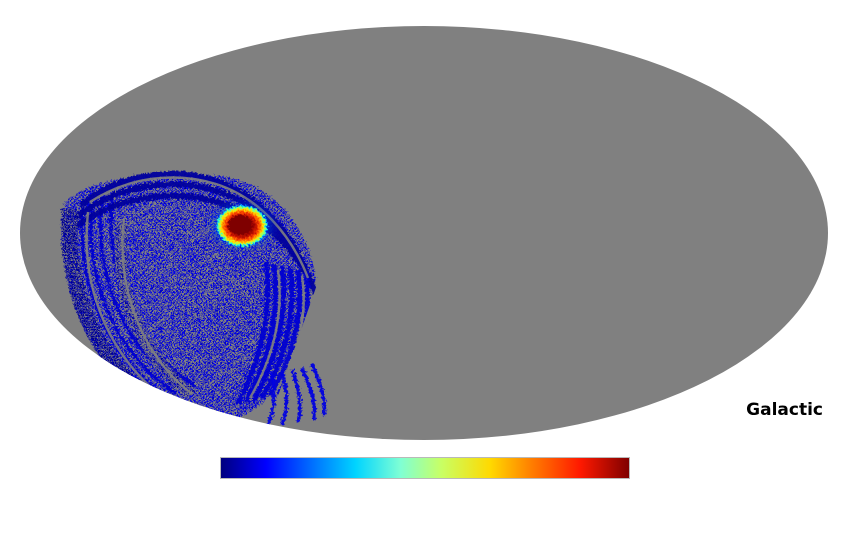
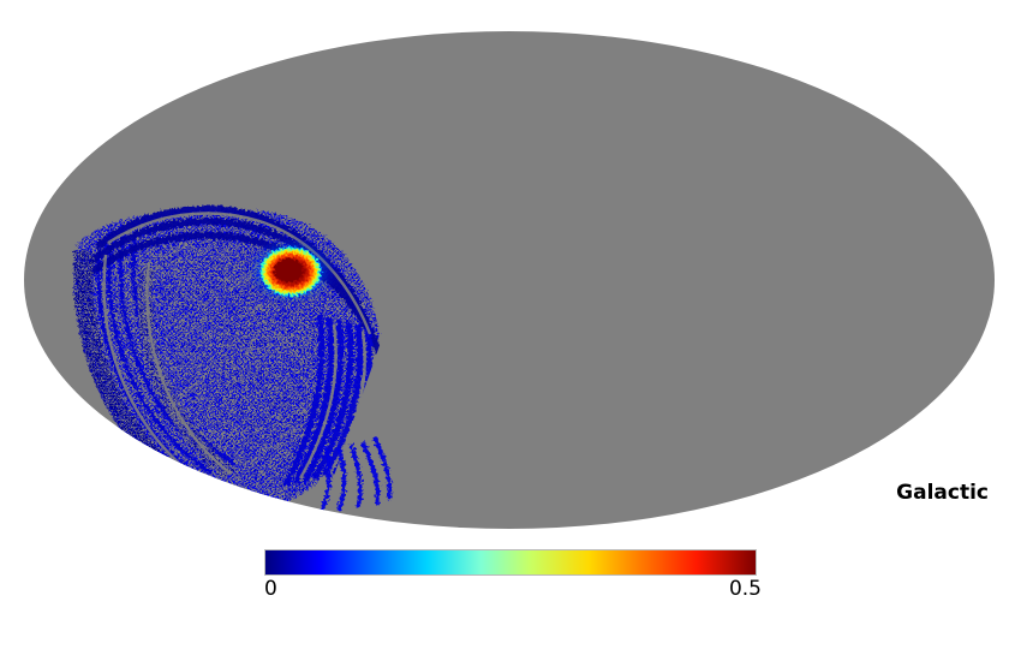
  Galactic
+ 0
+ 0.5
